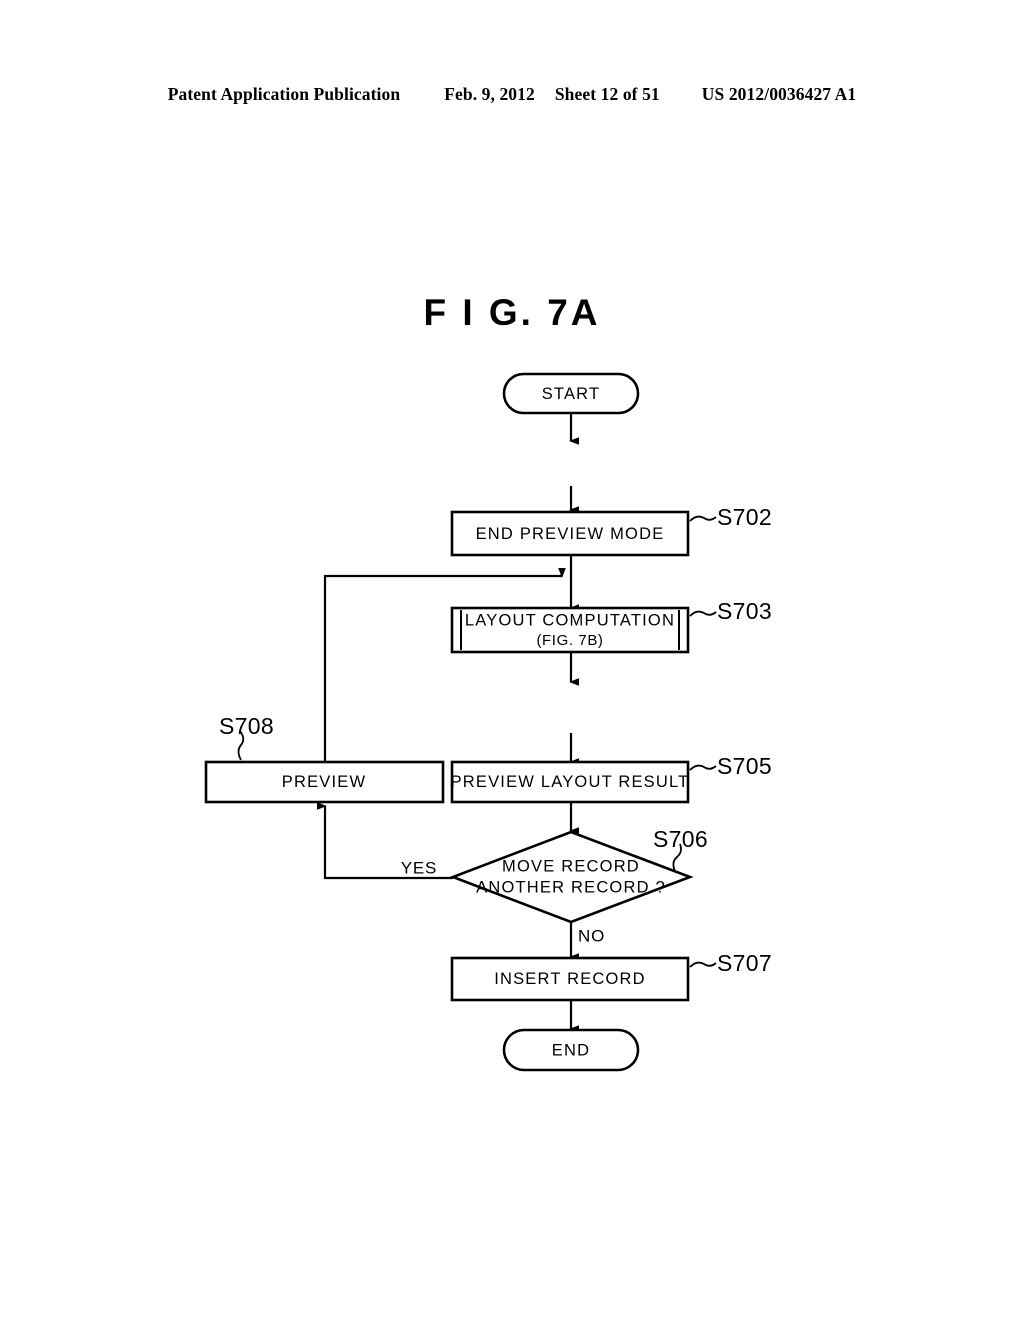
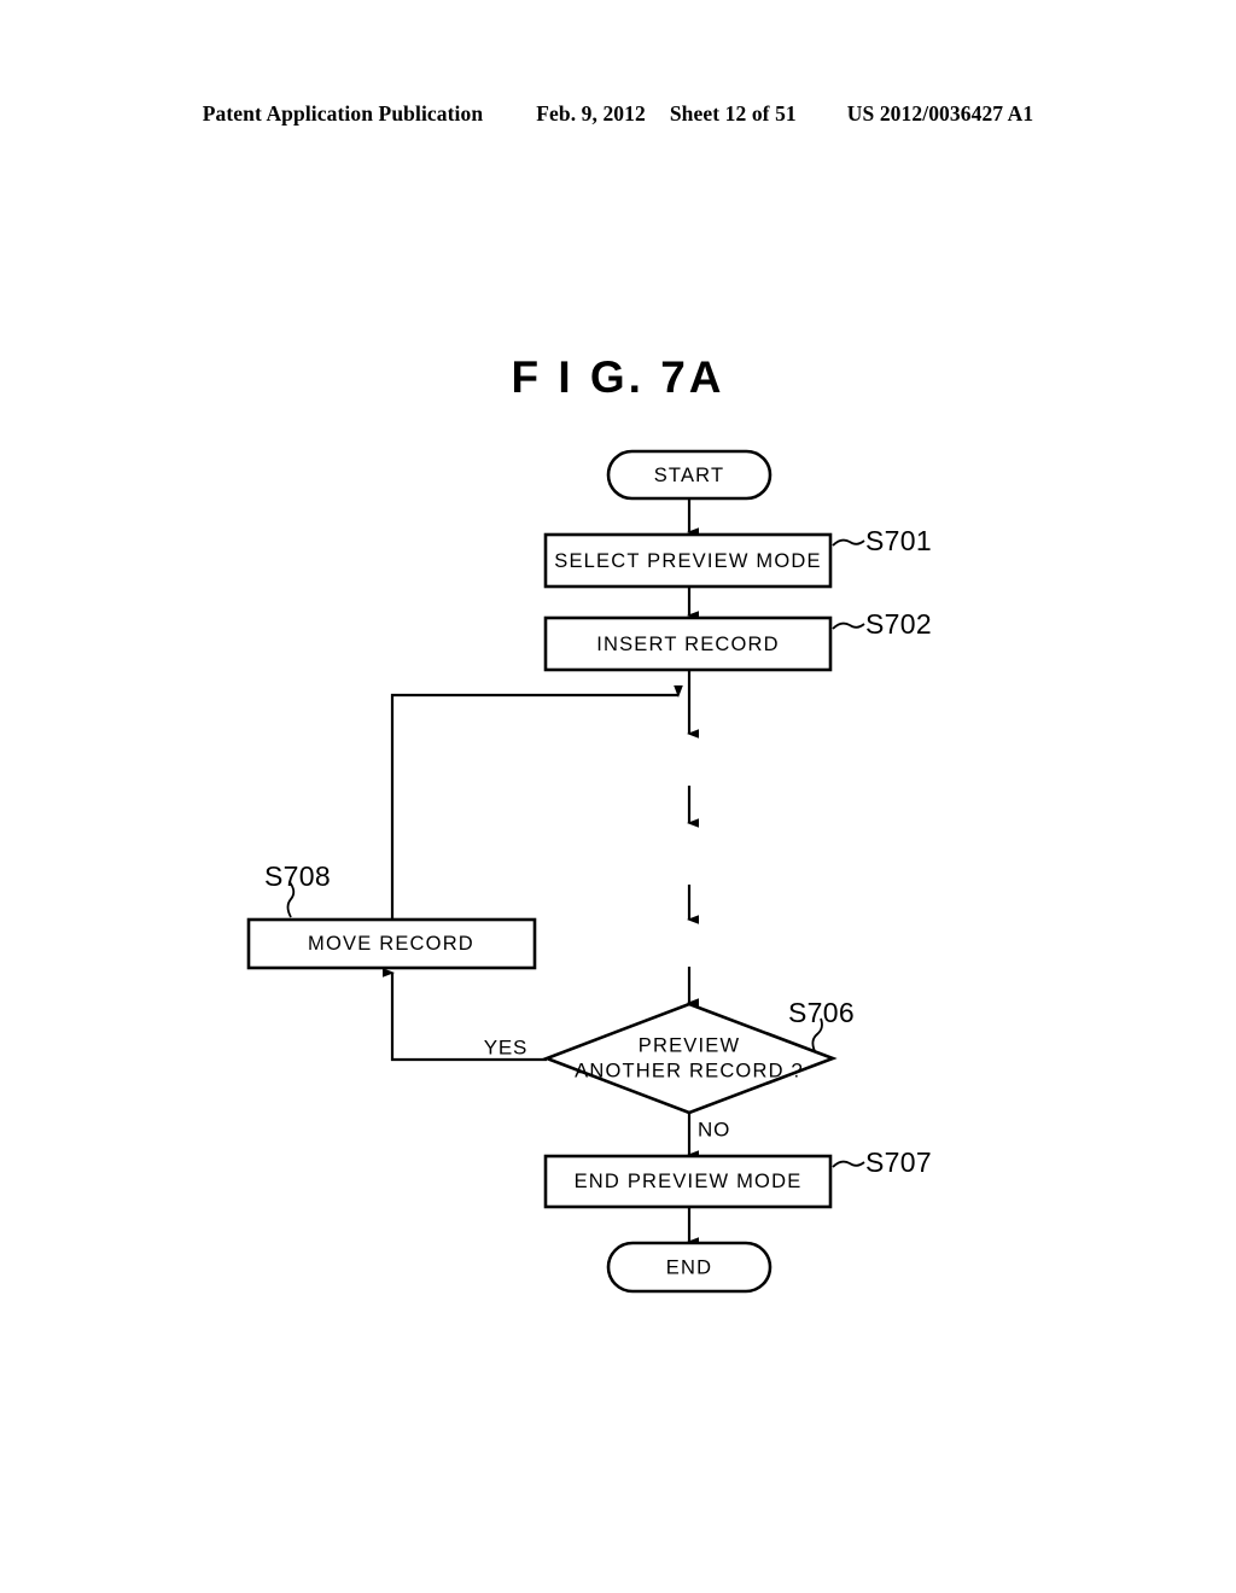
  Patent Application Publication
  Feb. 9, 2012
  Sheet 12 of 51
  US 2012/0036427 A1
  F I G. 7A
  START
+ SELECT PREVIEW MODE
+ S701
- END PREVIEW MODE
+ INSERT RECORD
  S702
- LAYOUT COMPUTATION
- (FIG. 7B)
- S703
- PREVIEW LAYOUT RESULT
- S705
- MOVE RECORD
+ PREVIEW
  ANOTHER RECORD ?
  S706
  YES
  NO
- INSERT RECORD
+ END PREVIEW MODE
  S707
  END
- PREVIEW
+ MOVE RECORD
  S708
